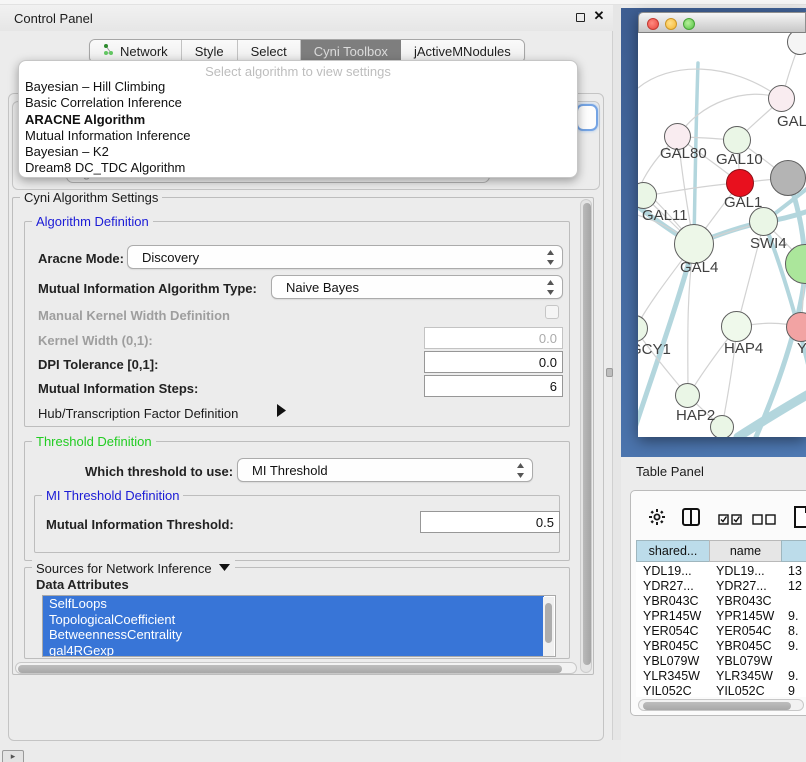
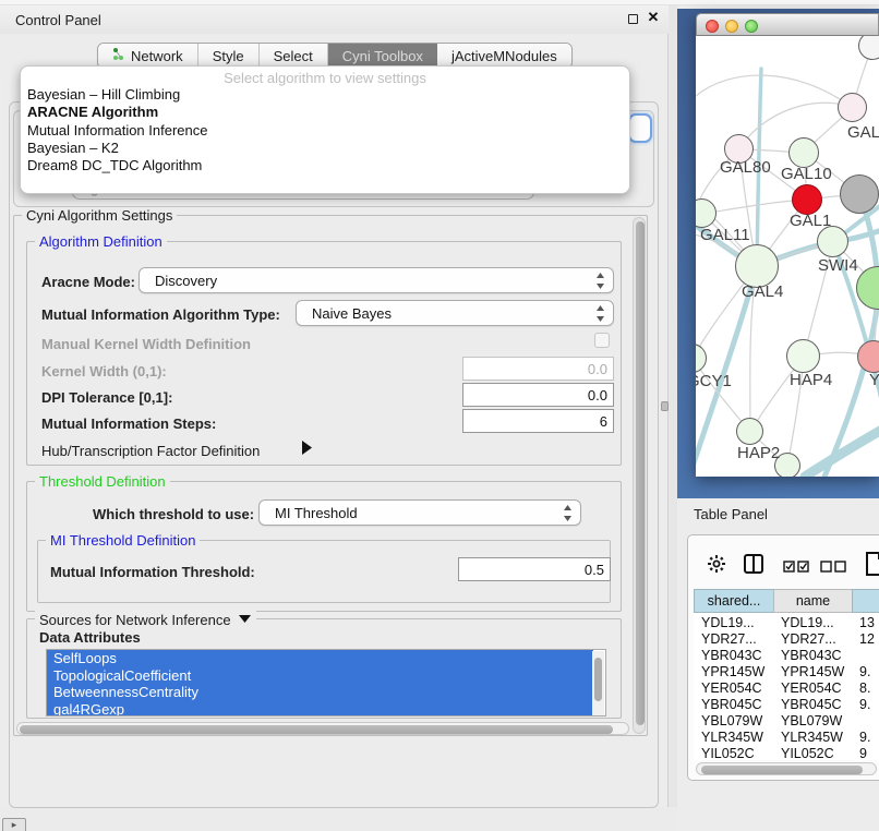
  Control Panel
  ✕
  Network
  Style
  Select
  Cyni Toolbox
  jActiveMNodules
  Select algorithm to view settings
  Bayesian – Hill Climbing
- Basic Correlation Inference
  ARACNE Algorithm
  Mutual Information Inference
  Bayesian – K2
  Dream8 DC_TDC Algorithm
  Cyni Algorithm Settings
  Algorithm Definition
  Aracne Mode:
  Discovery
  Mutual Information Algorithm Type:
  Naive Bayes
  Manual Kernel Width Definition
  Kernel Width (0,1):
  0.0
  DPI Tolerance [0,1]:
  0.0
  Mutual Information Steps:
  6
  Hub/Transcription Factor Definition
  Threshold Definition
  Which threshold to use:
  MI Threshold
  MI Threshold Definition
  Mutual Information Threshold:
  0.5
  Sources for Network Inference
  Data Attributes
  SelfLoops
  TopologicalCoefficient
  BetweennessCentrality
  gal4RGexp
  ▸
  GAL
  GAL80
  GAL10
  GAL1
  GAL11
  SWI4
  GAL4
  CY1
  HAP4
  Y
  HAP2
  Table Panel
  shared...
  name
  YDL19...
  YDL19...
  13
  YDR27...
  YDR27...
  12
  YBR043C
  YBR043C
  YPR145W
  YPR145W
  9.
  YER054C
  YER054C
  8.
  YBR045C
  YBR045C
  9.
  YBL079W
  YBL079W
  YLR345W
  YLR345W
  9.
  YIL052C
  YIL052C
  9
